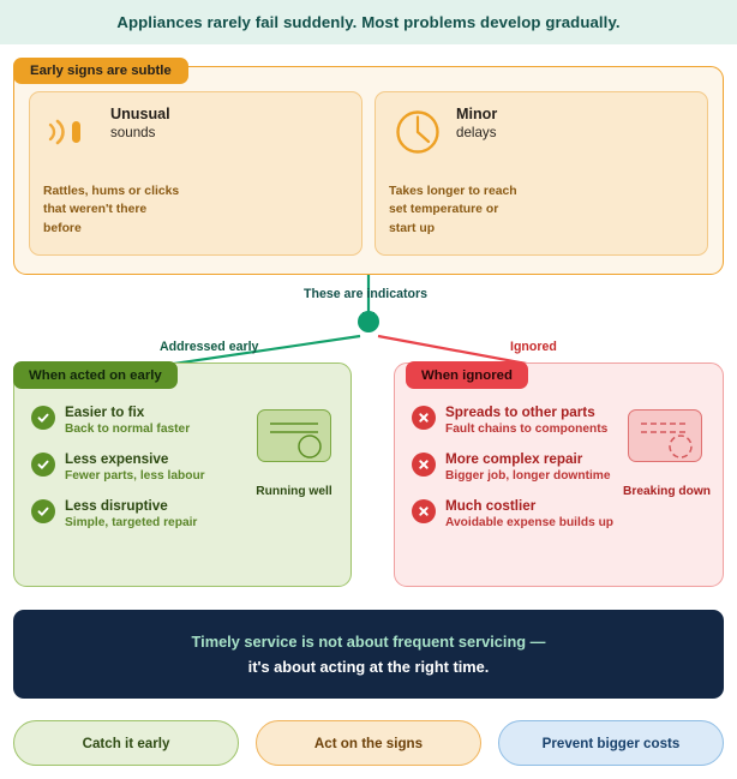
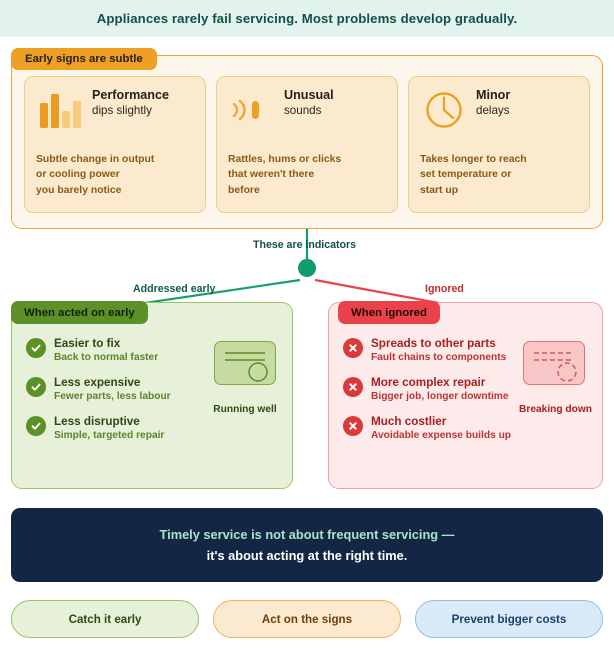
- Appliances rarely fail suddenly. Most problems develop gradually.
+ Appliances rarely fail servicing. Most problems develop gradually.
  Early signs are subtle
+ Performance
+ dips slightly
+ Subtle change in output
+ or cooling power
+ you barely notice
  Unusual
  sounds
  Rattles, hums or clicks
  that weren't there
  before
  Minor
  delays
  Takes longer to reach
  set temperature or
  start up
  These are indicators
  Addressed early
  Ignored
  Easier to fix
  Back to normal faster
  Less expensive
  Fewer parts, less labour
  Less disruptive
  Simple, targeted repair
  Running well
  When acted on early
  Spreads to other parts
  Fault chains to components
  More complex repair
  Bigger job, longer downtime
  Much costlier
  Avoidable expense builds up
  Breaking down
  When ignored
  Timely service is not about frequent servicing —
  it's about acting at the right time.
  Catch it early
  Act on the signs
  Prevent bigger costs
